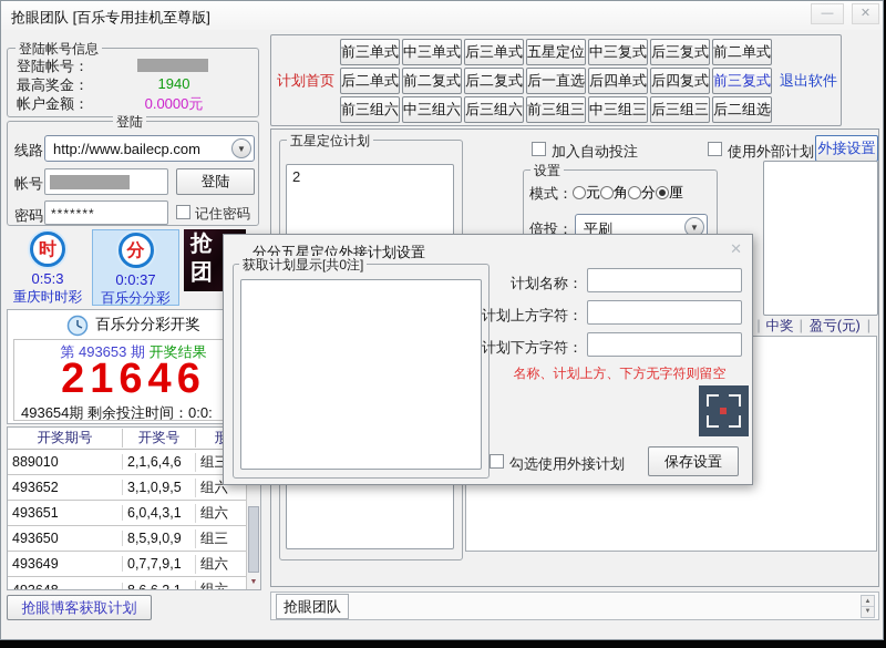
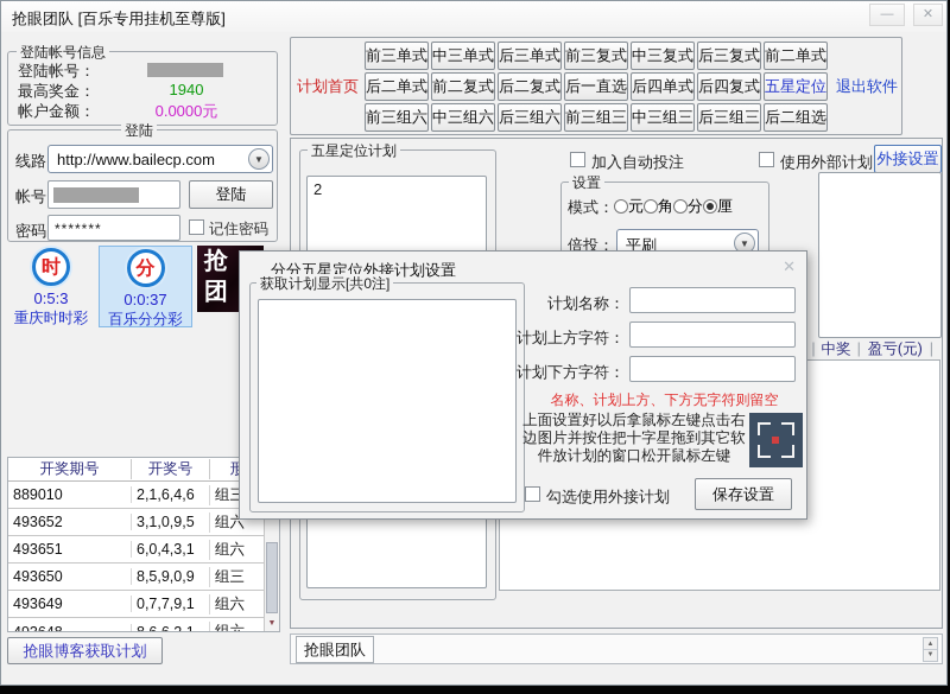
  抢眼团队 [百乐专用挂机至尊版]
  —
  ✕
  登陆帐号信息
  登陆帐号：
  最高奖金：
  1940
  帐户金额：
  0.0000元
  登陆
  线路
  http://www.bailecp.com
  ▼
  帐号
  登陆
  密码
  *******
  记住密码
  时
  0:5:3
  重庆时时彩
  分
  0:0:37
  百乐分分彩
  抢
  团
- 百乐分分彩开奖
- 第 493653 期 开奖结果
- 21646
- 493654期 剩余投注时间：0:0:
  开奖期号
  开奖号
  889010
  2,1,6,4,6
  组三
  493652
  3,1,0,9,5
  组六
  493651
  6,0,4,3,1
  组六
  493650
  8,5,9,0,9
  组三
  493649
  0,7,7,9,1
  组六
  抢眼博客获取计划
  计划首页
  前三单式
  中三单式
  后三单式
- 五星定位
+ 前三复式
  中三复式
  后三复式
  前二单式
  后二单式
  前二复式
  后二复式
  后一直选
  后四单式
  后四复式
- 前三复式
+ 五星定位
  前三组六
  中三组六
  后三组六
  前三组三
  中三组三
  后三组三
  后二组选
  退出软件
  五星定位计划
  2
  加入自动投注
  设置
  模式：
  元 角 分 厘
  倍投：
  平刷
  ▼
  使用外部计划
  外接设置
  |
  中奖
  |
  盈亏(元)
  |
  抢眼团队
  分分五星定位外接计划设置
  ✕
  获取计划显示[共0注]
  计划名称：
  计划上方字符：
  计划下方字符：
  名称、计划上方、下方无字符则留空
+ 上面设置好以后拿鼠标左键点击右边图片并按住把十字星拖到其它软件放计划的窗口松开鼠标左键
  勾选使用外接计划
  保存设置
